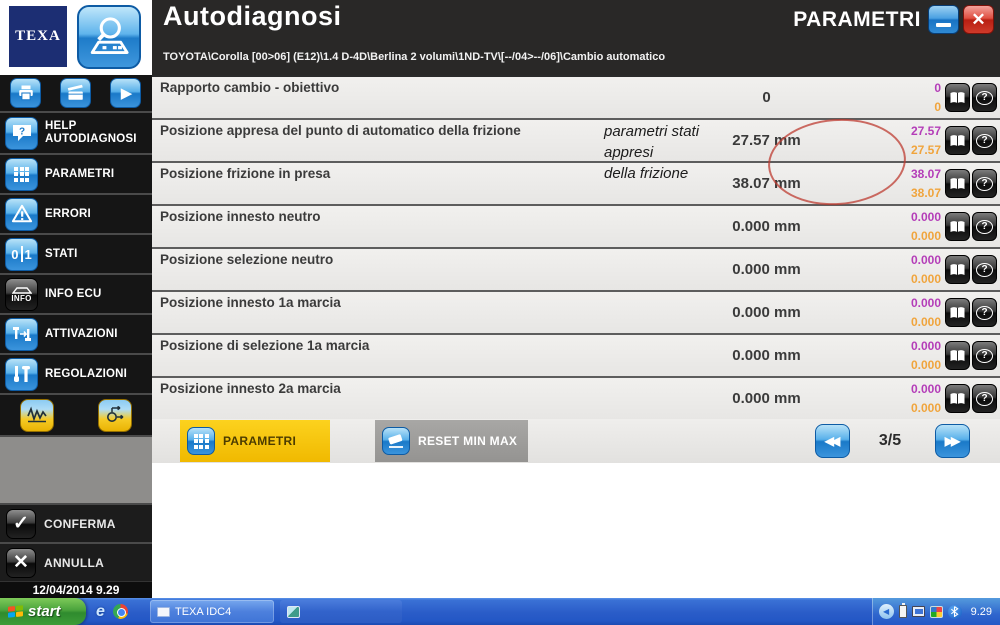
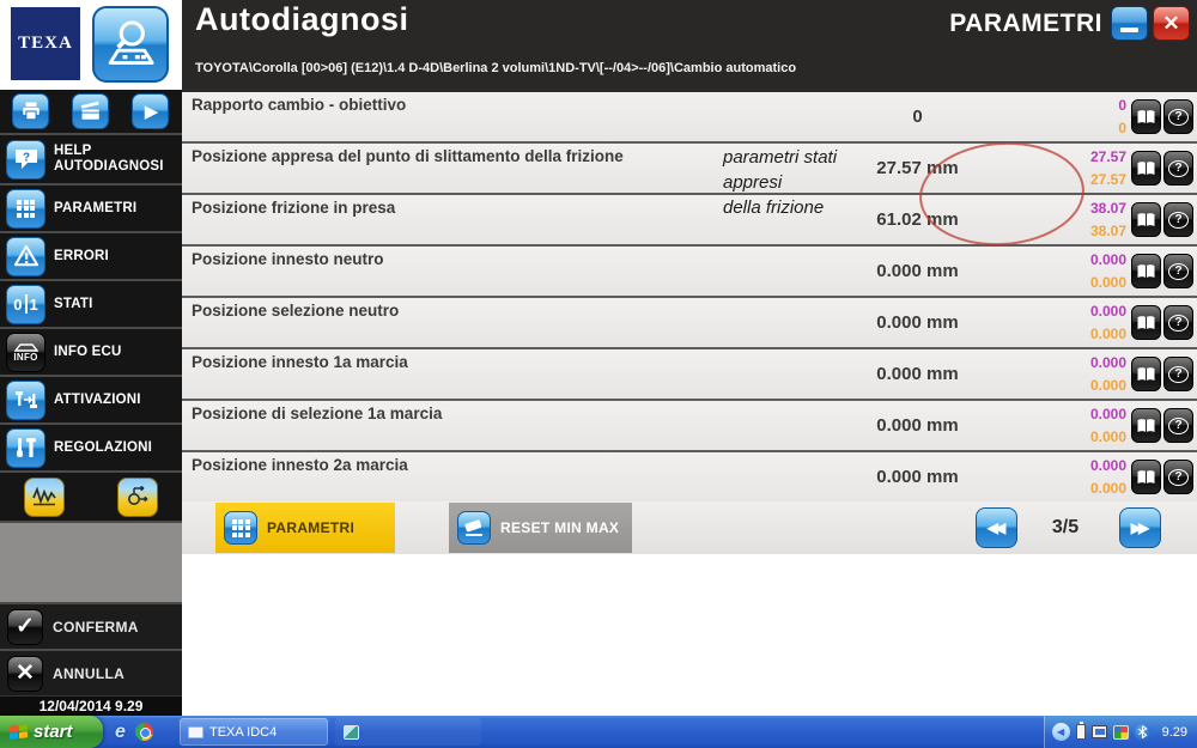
  TEXA
  Autodiagnosi
  TOYOTA\Corolla [00>06] (E12)\1.4 D-4D\Berlina 2 volumi\1ND-TV\[--/04>--/06]\Cambio automatico
  PARAMETRI
  ✕
  ▶
  ?
  HELP AUTODIAGNOSI
  PARAMETRI
  ERRORI
  0
  1
  STATI
  INFO
  INFO ECU
  ATTIVAZIONI
  REGOLAZIONI
  ✓
  CONFERMA
  ✕
  ANNULLA
  12/04/2014 9.29
  Rapporto cambio - obiettivo
  0
  0
  0
  ?
- Posizione appresa del punto di automatico della frizione
+ Posizione appresa del punto di slittamento della frizione
  27.57 mm
  27.57
  27.57
  ?
  Posizione frizione in presa
- 38.07 mm
+ 61.02 mm
  38.07
  38.07
  ?
  Posizione innesto neutro
  0.000 mm
  0.000
  0.000
  ?
  Posizione selezione neutro
  0.000 mm
  0.000
  0.000
  ?
  Posizione innesto 1a marcia
  0.000 mm
  0.000
  0.000
  ?
  Posizione di selezione 1a marcia
  0.000 mm
  0.000
  0.000
  ?
  Posizione innesto 2a marcia
  0.000 mm
  0.000
  0.000
  ?
  parametri stati
  appresi
  della frizione
  PARAMETRI
  RESET MIN MAX
  ◀◀
  3/5
  ▶▶
  start
  e
  TEXA IDC4
  ◀
  9.29
